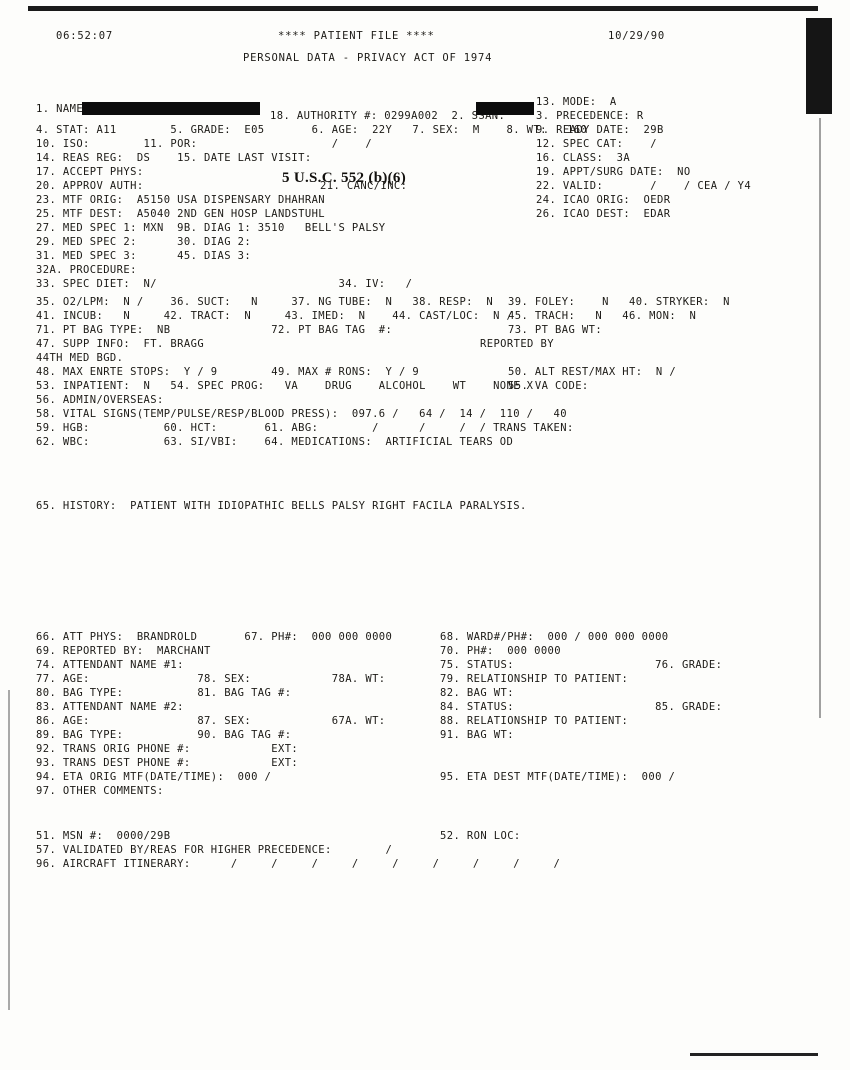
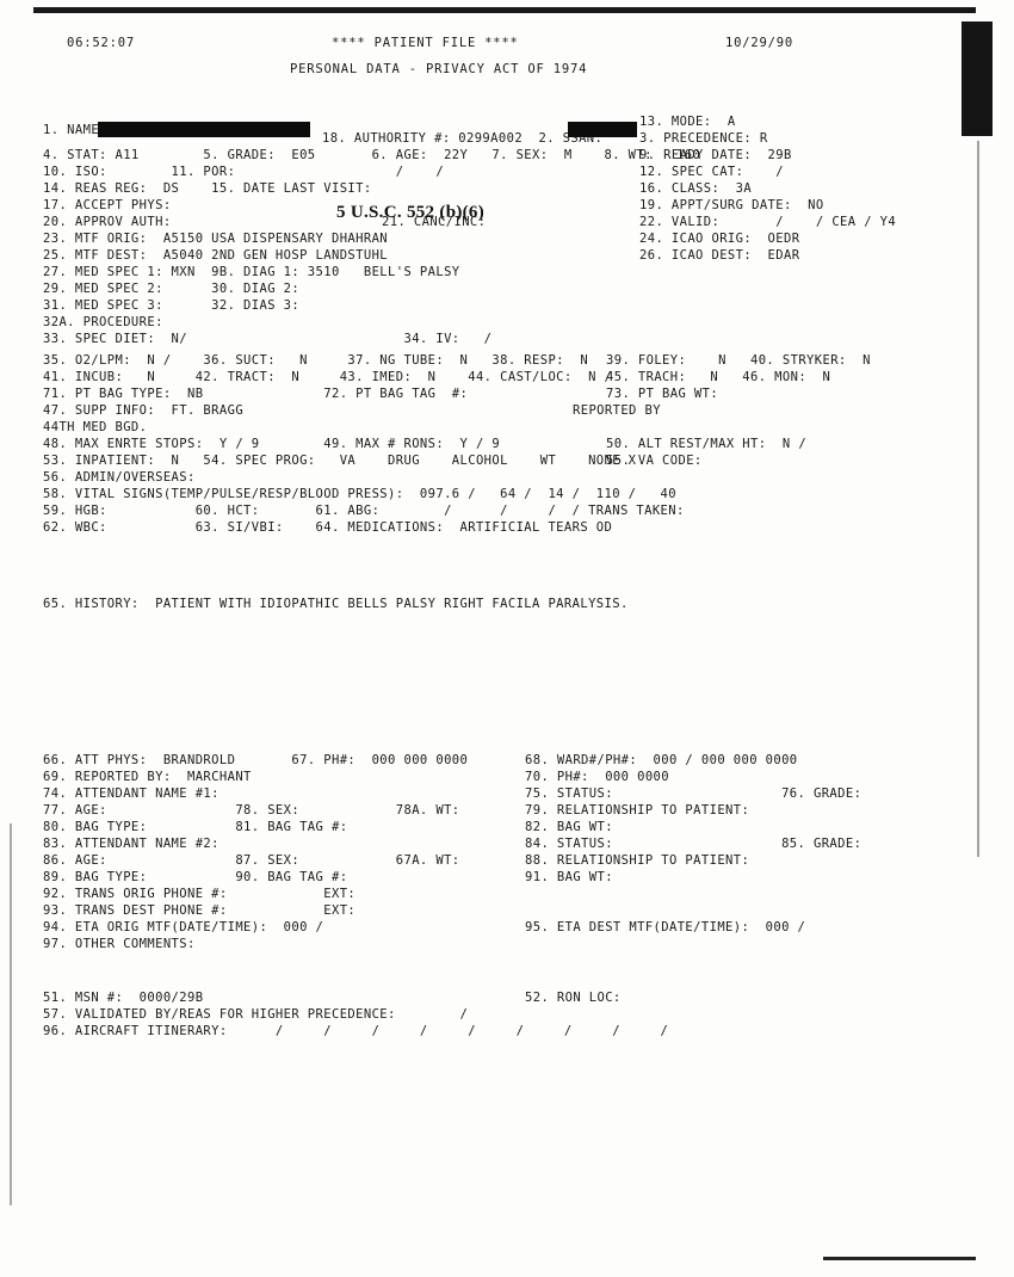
  06:52:07
  **** PATIENT FILE ****
  10/29/90
  PERSONAL DATA - PRIVACY ACT OF 1974
  5 U.S.C. 552 (b)(6)
  1. NAME
  18. AUTHORITY #: 0299A002 2. SSAN:
  13. MODE: A
  3. PRECEDENCE: R
  4. STAT: A11 5. GRADE: E05 6. AGE: 22Y 7. SEX: M 8. WT: 160
  9. READY DATE: 29B
  10. ISO: 11. POR: / /
  12. SPEC CAT: /
  14. REAS REG: DS 15. DATE LAST VISIT:
  16. CLASS: 3A
  17. ACCEPT PHYS:
  19. APPT/SURG DATE: NO
  20. APPROV AUTH:
  21. CANC/INC:
  22. VALID: / / CEA / Y4
  23. MTF ORIG: A5150 USA DISPENSARY DHAHRAN
  24. ICAO ORIG: OEDR
  25. MTF DEST: A5040 2ND GEN HOSP LANDSTUHL
  26. ICAO DEST: EDAR
  27. MED SPEC 1: MXN 9B. DIAG 1: 3510 BELL'S PALSY
  29. MED SPEC 2: 30. DIAG 2:
- 31. MED SPEC 3: 45. DIAS 3:
+ 31. MED SPEC 3: 32. DIAS 3:
  32A. PROCEDURE:
  33. SPEC DIET: N/ 34. IV: /
  35. O2/LPM: N / 36. SUCT: N 37. NG TUBE: N 38. RESP: N
  39. FOLEY: N 40. STRYKER: N
  41. INCUB: N 42. TRACT: N 43. IMED: N 44. CAST/LOC: N /
  45. TRACH: N 46. MON: N
  71. PT BAG TYPE: NB 72. PT BAG TAG #:
  73. PT BAG WT:
  47. SUPP INFO: FT. BRAGG
  REPORTED BY
  44TH MED BGD.
  48. MAX ENRTE STOPS: Y / 9 49. MAX # RONS: Y / 9
  50. ALT REST/MAX HT: N /
  53. INPATIENT: N 54. SPEC PROG: VA DRUG ALCOHOL WT NONE X
  55. VA CODE:
  56. ADMIN/OVERSEAS:
  58. VITAL SIGNS(TEMP/PULSE/RESP/BLOOD PRESS): 097.6 / 64 / 14 / 110 / 40
  59. HGB: 60. HCT: 61. ABG: / / / / TRANS TAKEN:
  62. WBC: 63. SI/VBI: 64. MEDICATIONS: ARTIFICIAL TEARS OD
  65. HISTORY: PATIENT WITH IDIOPATHIC BELLS PALSY RIGHT FACILA PARALYSIS.
  66. ATT PHYS: BRANDROLD 67. PH#: 000 000 0000
  68. WARD#/PH#: 000 / 000 000 0000
  69. REPORTED BY: MARCHANT
  70. PH#: 000 0000
  74. ATTENDANT NAME #1:
  75. STATUS: 76. GRADE:
  77. AGE: 78. SEX: 78A. WT:
  79. RELATIONSHIP TO PATIENT:
  80. BAG TYPE: 81. BAG TAG #:
  82. BAG WT:
  83. ATTENDANT NAME #2:
  84. STATUS: 85. GRADE:
  86. AGE: 87. SEX: 67A. WT:
  88. RELATIONSHIP TO PATIENT:
  89. BAG TYPE: 90. BAG TAG #:
  91. BAG WT:
  92. TRANS ORIG PHONE #: EXT:
  93. TRANS DEST PHONE #: EXT:
  94. ETA ORIG MTF(DATE/TIME): 000 /
  95. ETA DEST MTF(DATE/TIME): 000 /
  97. OTHER COMMENTS:
  51. MSN #: 0000/29B
  52. RON LOC:
  57. VALIDATED BY/REAS FOR HIGHER PRECEDENCE: /
  96. AIRCRAFT ITINERARY: / / / / / / / / /
